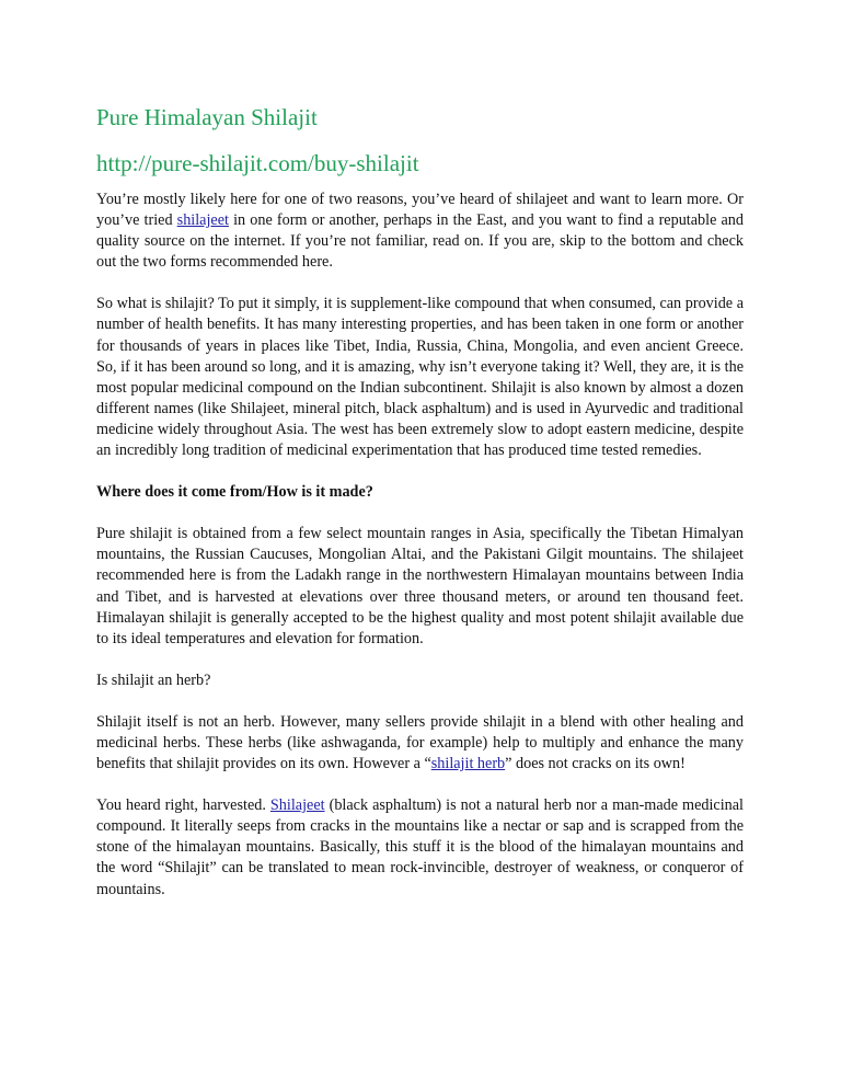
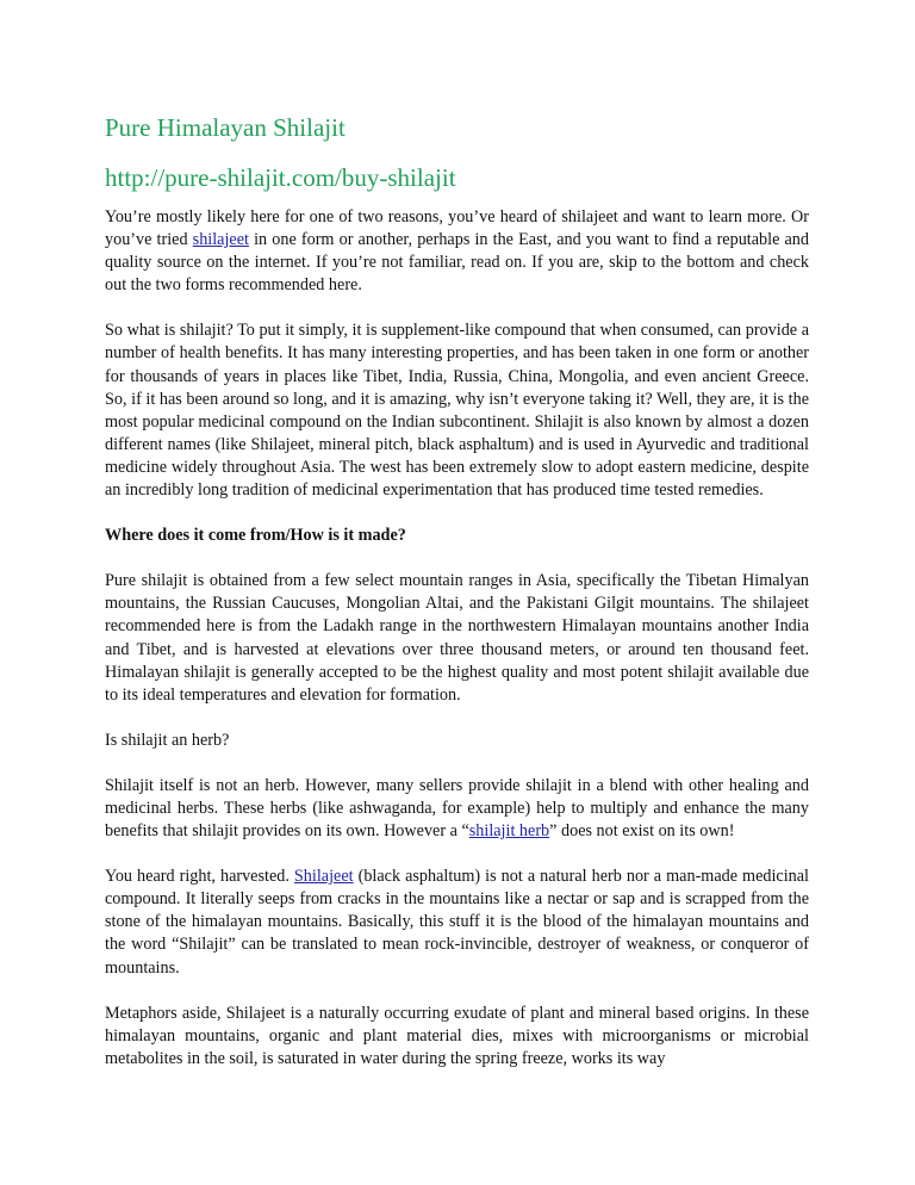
  Pure Himalayan Shilajit
  http://pure-shilajit.com/buy-shilajit
  You’re mostly likely here for one of two reasons, you’ve heard of shilajeet and want to learn more. Or you’ve tried shilajeet in one form or another, perhaps in the East, and you want to find a reputable and quality source on the internet. If you’re not familiar, read on. If you are, skip to the bottom and check out the two forms recommended here.
  So what is shilajit? To put it simply, it is supplement-like compound that when consumed, can provide a number of health benefits. It has many interesting properties, and has been taken in one form or another for thousands of years in places like Tibet, India, Russia, China, Mongolia, and even ancient Greece. So, if it has been around so long, and it is amazing, why isn’t everyone taking it? Well, they are, it is the most popular medicinal compound on the Indian subcontinent. Shilajit is also known by almost a dozen different names (like Shilajeet, mineral pitch, black asphaltum) and is used in Ayurvedic and traditional medicine widely throughout Asia. The west has been extremely slow to adopt eastern medicine, despite an incredibly long tradition of medicinal experimentation that has produced time tested remedies.
  Where does it come from/How is it made?
- Pure shilajit is obtained from a few select mountain ranges in Asia, specifically the Tibetan Himalyan mountains, the Russian Caucuses, Mongolian Altai, and the Pakistani Gilgit mountains. The shilajeet recommended here is from the Ladakh range in the northwestern Himalayan mountains between India and Tibet, and is harvested at elevations over three thousand meters, or around ten thousand feet. Himalayan shilajit is generally accepted to be the highest quality and most potent shilajit available due to its ideal temperatures and elevation for formation.
+ Pure shilajit is obtained from a few select mountain ranges in Asia, specifically the Tibetan Himalyan mountains, the Russian Caucuses, Mongolian Altai, and the Pakistani Gilgit mountains. The shilajeet recommended here is from the Ladakh range in the northwestern Himalayan mountains another India and Tibet, and is harvested at elevations over three thousand meters, or around ten thousand feet. Himalayan shilajit is generally accepted to be the highest quality and most potent shilajit available due to its ideal temperatures and elevation for formation.
  Is shilajit an herb?
- Shilajit itself is not an herb. However, many sellers provide shilajit in a blend with other healing and medicinal herbs. These herbs (like ashwaganda, for example) help to multiply and enhance the many benefits that shilajit provides on its own. However a “shilajit herb” does not cracks on its own!
+ Shilajit itself is not an herb. However, many sellers provide shilajit in a blend with other healing and medicinal herbs. These herbs (like ashwaganda, for example) help to multiply and enhance the many benefits that shilajit provides on its own. However a “shilajit herb” does not exist on its own!
  You heard right, harvested. Shilajeet (black asphaltum) is not a natural herb nor a man-made medicinal compound. It literally seeps from cracks in the mountains like a nectar or sap and is scrapped from the stone of the himalayan mountains. Basically, this stuff it is the blood of the himalayan mountains and the word “Shilajit” can be translated to mean rock-invincible, destroyer of weakness, or conqueror of mountains.
+ Metaphors aside, Shilajeet is a naturally occurring exudate of plant and mineral based origins. In these himalayan mountains, organic and plant material dies, mixes with microorganisms or microbial metabolites in the soil, is saturated in water during the spring freeze, works its way
